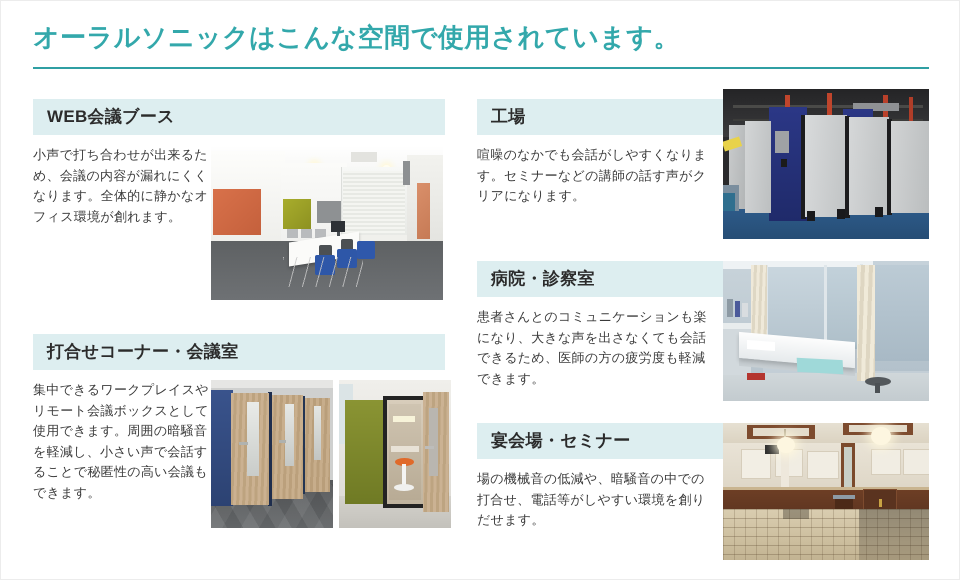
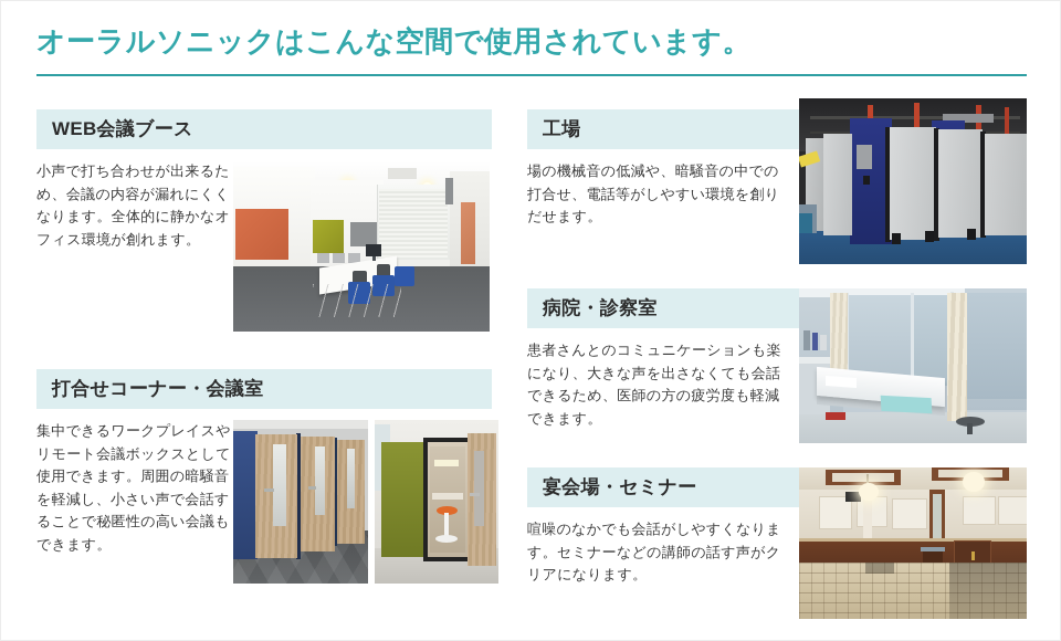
  オーラルソニックはこんな空間で使用されています。
  WEB会議ブース
  小声で打ち合わせが出来るため、会議の内容が漏れにくくなります。全体的に静かなオフィス環境が創れます。
  打合せコーナー・会議室
  集中できるワークプレイスやリモート会議ボックスとして使用できます。周囲の暗騒音を軽減し、小さい声で会話することで秘匿性の高い会議もできます。
  工場
- 喧噪のなかでも会話がしやすくなります。セミナーなどの講師の話す声がクリアになります。
+ 場の機械音の低減や、暗騒音の中での打合せ、電話等がしやすい環境を創りだせます。
  病院・診察室
  患者さんとのコミュニケーションも楽になり、大きな声を出さなくても会話できるため、医師の方の疲労度も軽減できます。
  宴会場・セミナー
- 場の機械音の低減や、暗騒音の中での打合せ、電話等がしやすい環境を創りだせます。
+ 喧噪のなかでも会話がしやすくなります。セミナーなどの講師の話す声がクリアになります。
